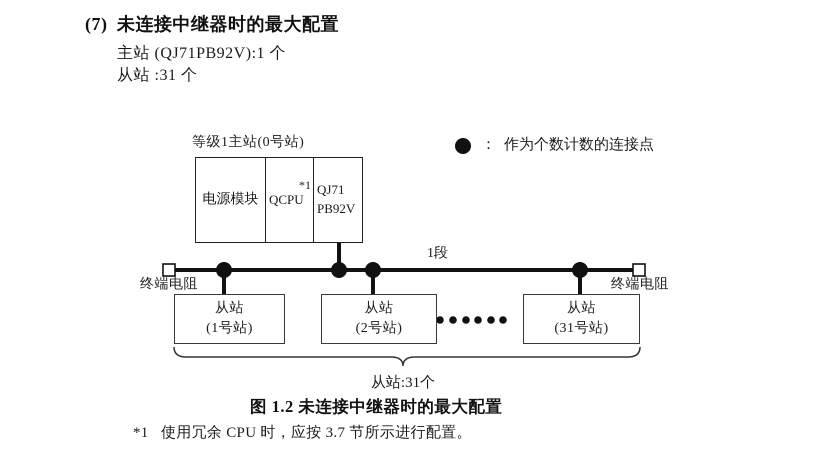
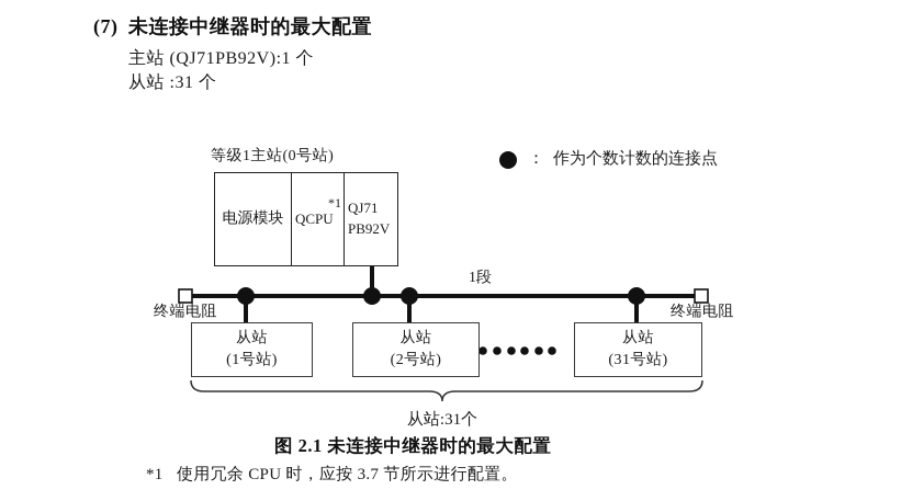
  (7) 未连接中继器时的最大配置
  主站 (QJ71PB92V):1 个
  从站 :31 个
  等级1主站(0号站)
  电源模块
  *1
  QCPU
  QJ71
  PB92V
  ：
  作为个数计数的连接点
  1段
  终端电阻
  终端电阻
  从站
  (1号站)
  从站
  (2号站)
  从站
  (31号站)
  从站:31个
- 图 1.2 未连接中继器时的最大配置
+ 图 2.1 未连接中继器时的最大配置
  *1 使用冗余 CPU 时，应按 3.7 节所示进行配置。
